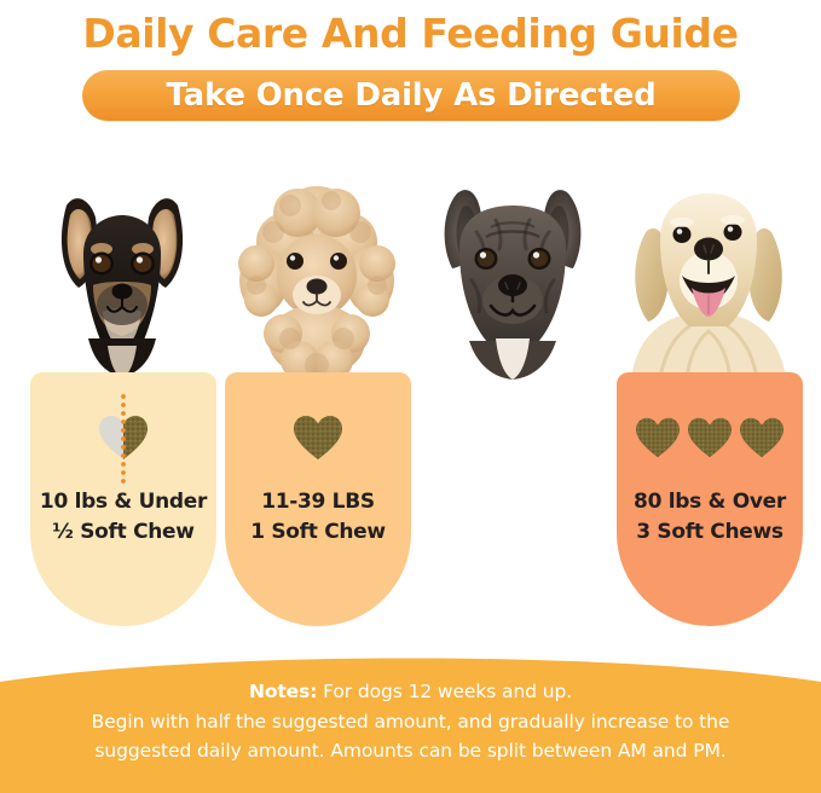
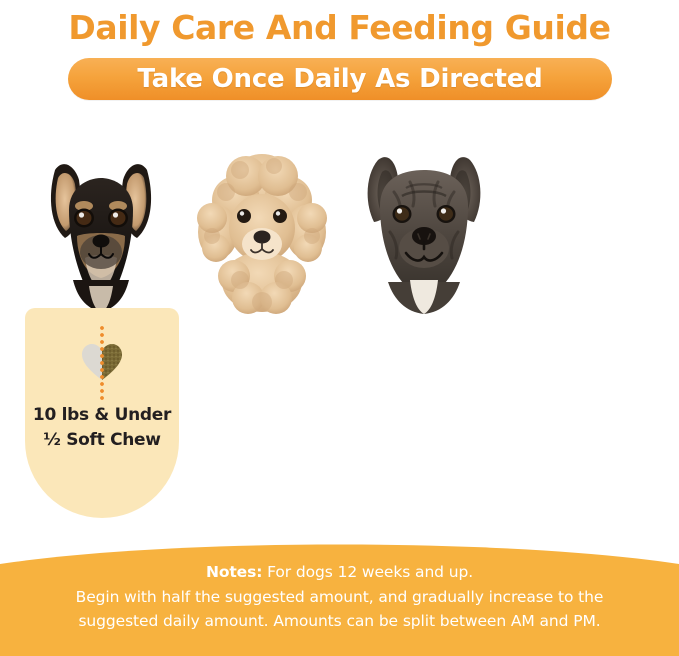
  Daily Care And Feeding Guide
  Take Once Daily As Directed
  10 lbs & Under
  ½ Soft Chew
- 11-39 LBS
- 1 Soft Chew
- 80 lbs & Over
- 3 Soft Chews
  Notes: For dogs 12 weeks and up.
  Begin with half the suggested amount, and gradually increase to the
  suggested daily amount. Amounts can be split between AM and PM.
